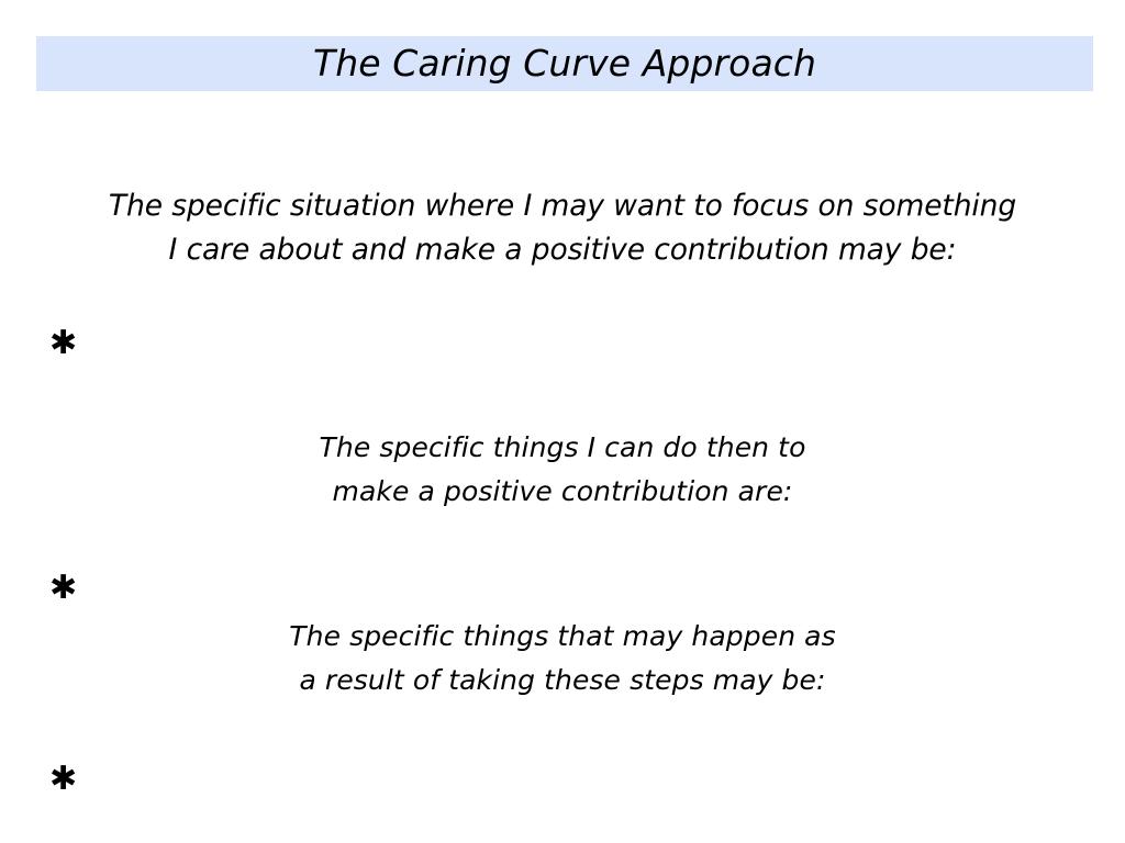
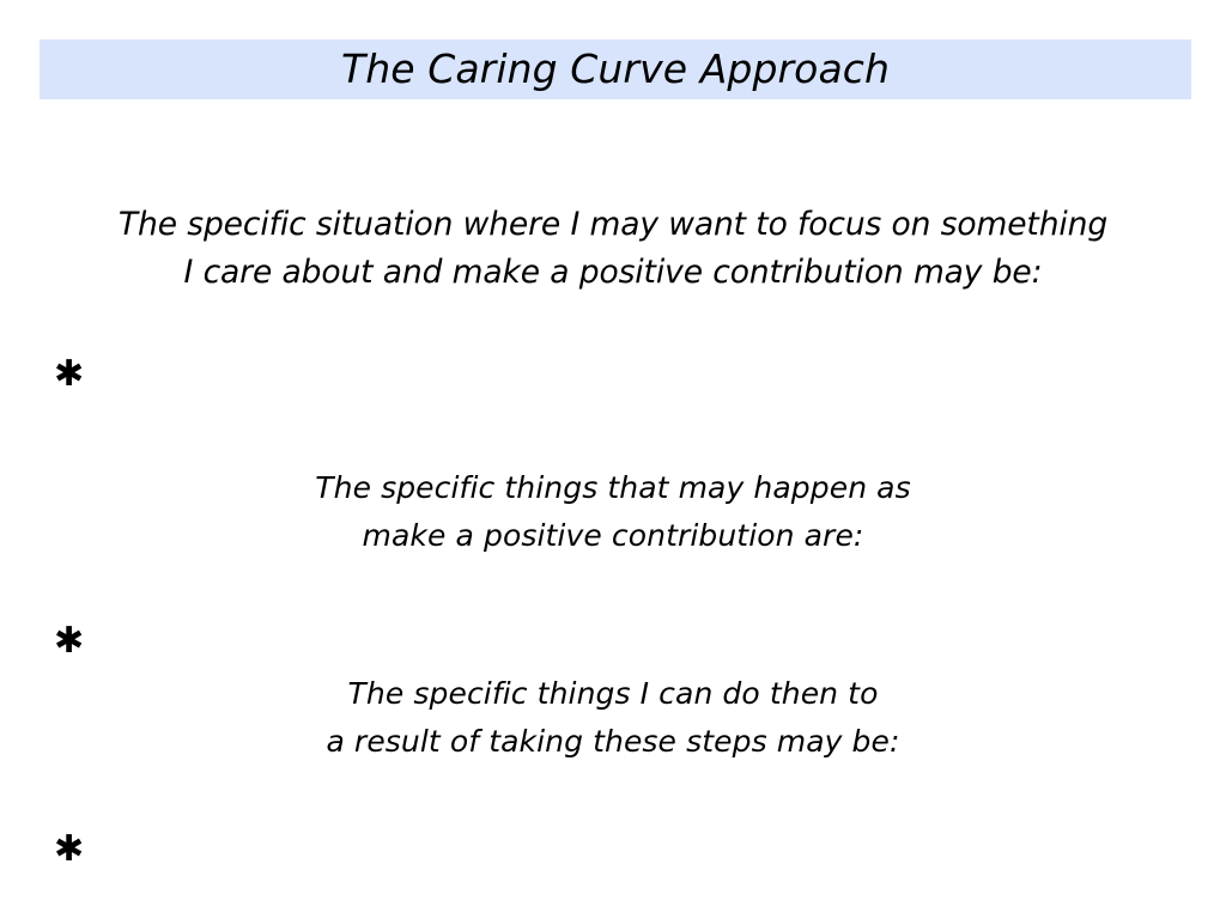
  The Caring Curve Approach
  The specific situation where I may want to focus on something
  I care about and make a positive contribution may be:
  ✱
- The specific things I can do then to
+ The specific things that may happen as
  make a positive contribution are:
  ✱
- The specific things that may happen as
+ The specific things I can do then to
  a result of taking these steps may be:
  ✱
